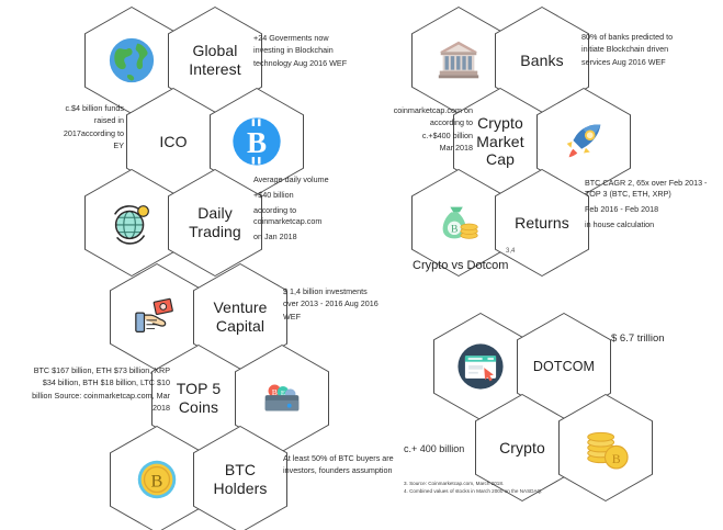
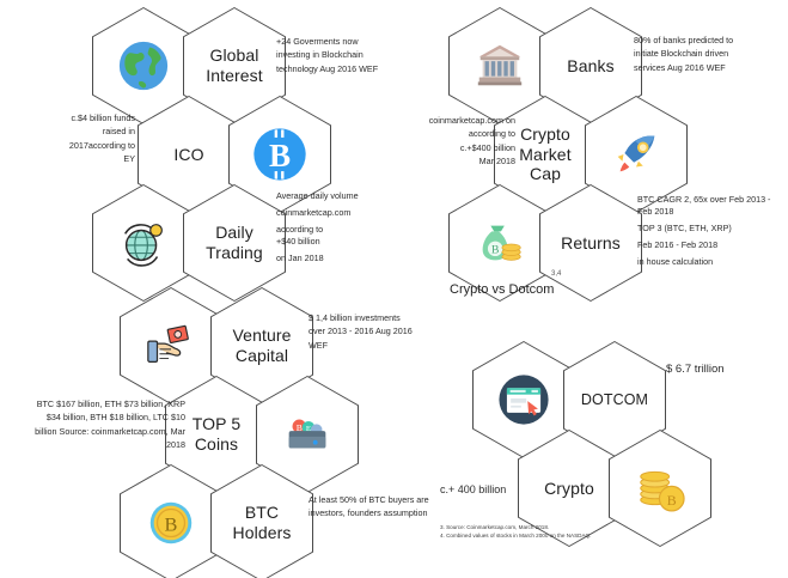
  Global
  Interest
  +24 Goverments now
  investing in Blockchain
  technology Aug 2016 WEF
  ICO
  B
  c.$4 billion funds
  raised in
  2017according to
  EY
  Daily
  Trading
  Average daily volume
- +$40 billion
+ coinmarketcap.com
  according to
- coinmarketcap.com
+ +$40 billion
  on Jan 2018
  Banks
  80% of banks predicted to
  initiate Blockchain driven
  services Aug 2016 WEF
  Crypto
  Market
  Cap
  coinmarketcap.com on
  according to
  c.+$400 billion
  Mar 2018
  B
  Returns
  BTC CAGR 2, 65x over Feb 2013 -
+ Feb 2018
  TOP 3 (BTC, ETH, XRP)
  Feb 2016 - Feb 2018
  in house calculation
  Crypto vs Dotcom
  Venture
  Capital
  $ 1,4 billion investments
  over 2013 - 2016 Aug 2016
  WEF
  TOP 5
  Coins
  B
  BTC $167 billion, ETH $73 billion, XRP
  $34 billion, BTH $18 billion, LTC $10
  billion Source: coinmarketcap.com, Mar
  2018
  B
  BTC
  Holders
  At least 50% of BTC buyers are
  investors, founders assumption
  DOTCOM
  $ 6.7 trillion
  Crypto
  B
  c.+ 400 billion
